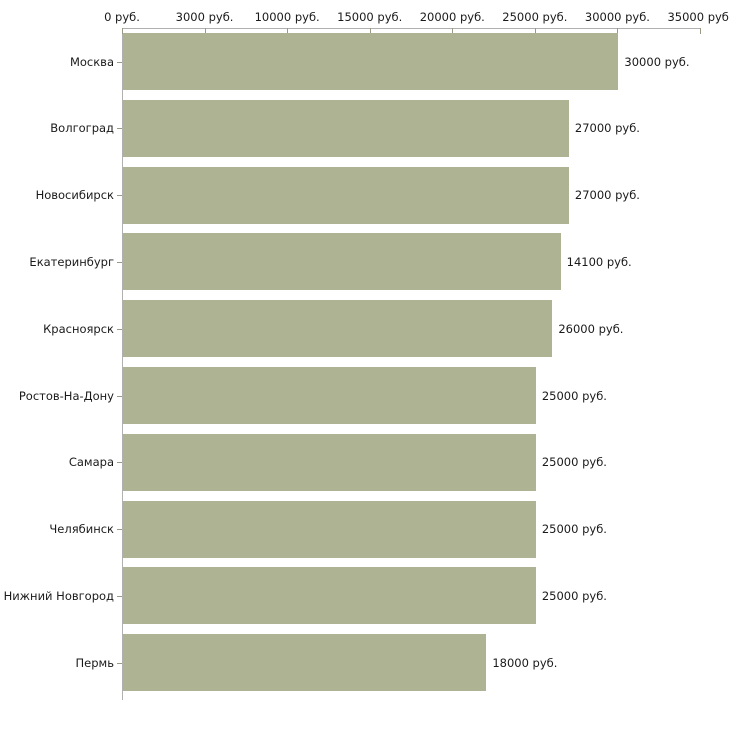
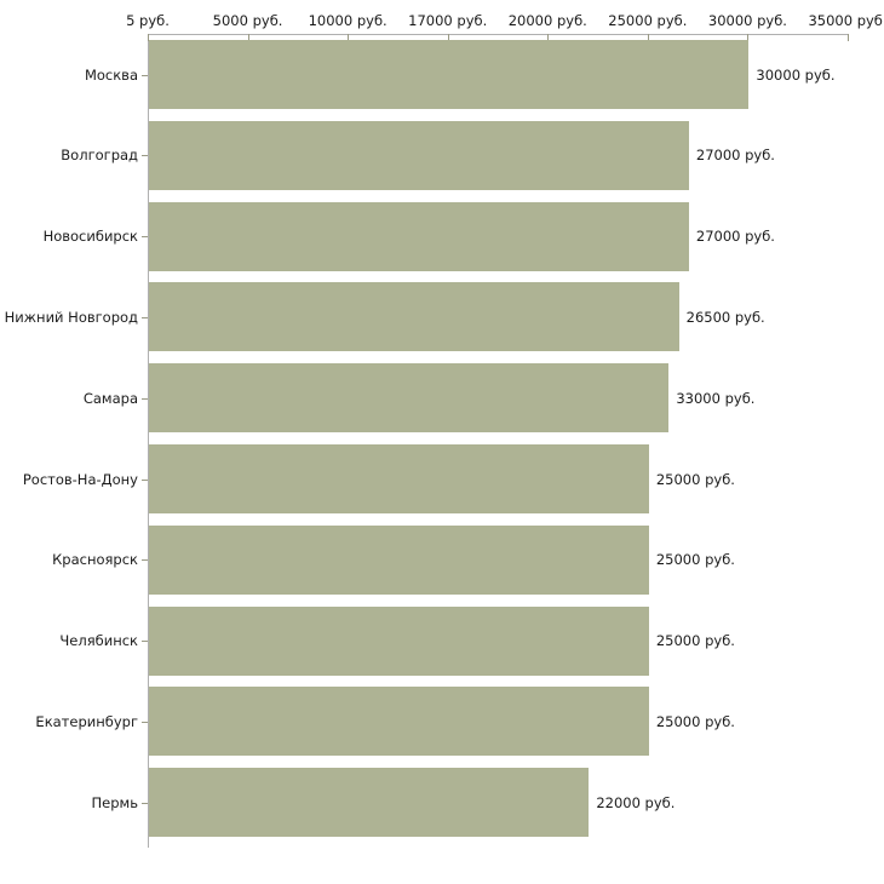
- 0 руб.
+ 5 руб.
- 3000 руб.
+ 5000 руб.
  10000 руб.
- 15000 руб.
+ 17000 руб.
  20000 руб.
  25000 руб.
  30000 руб.
  35000 руб
  Москва
  30000 руб.
  Волгоград
  27000 руб.
  Новосибирск
  27000 руб.
- Екатеринбург
+ Нижний Новгород
- 14100 руб.
+ 26500 руб.
- Красноярск
+ Самара
- 26000 руб.
+ 33000 руб.
  Ростов-На-Дону
  25000 руб.
- Самара
+ Красноярск
  25000 руб.
  Челябинск
  25000 руб.
- Нижний Новгород
+ Екатеринбург
  25000 руб.
  Пермь
- 18000 руб.
+ 22000 руб.
